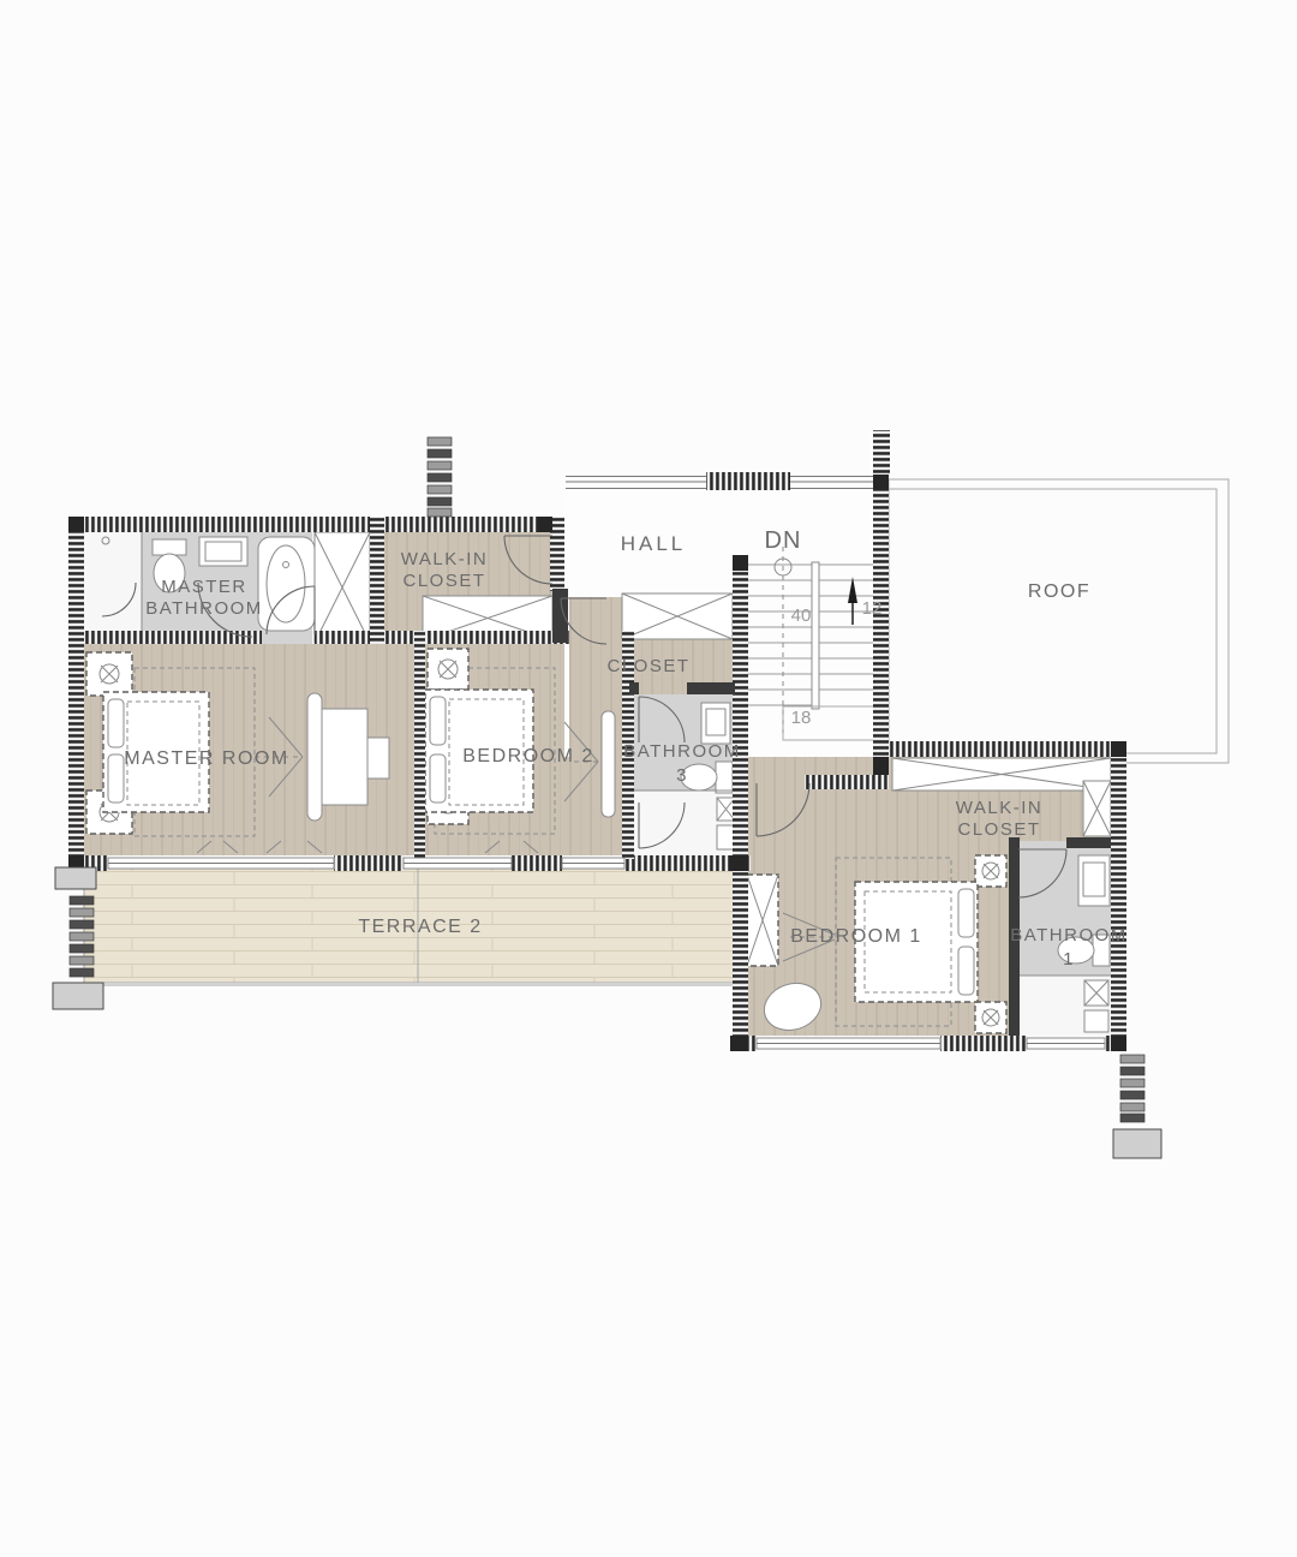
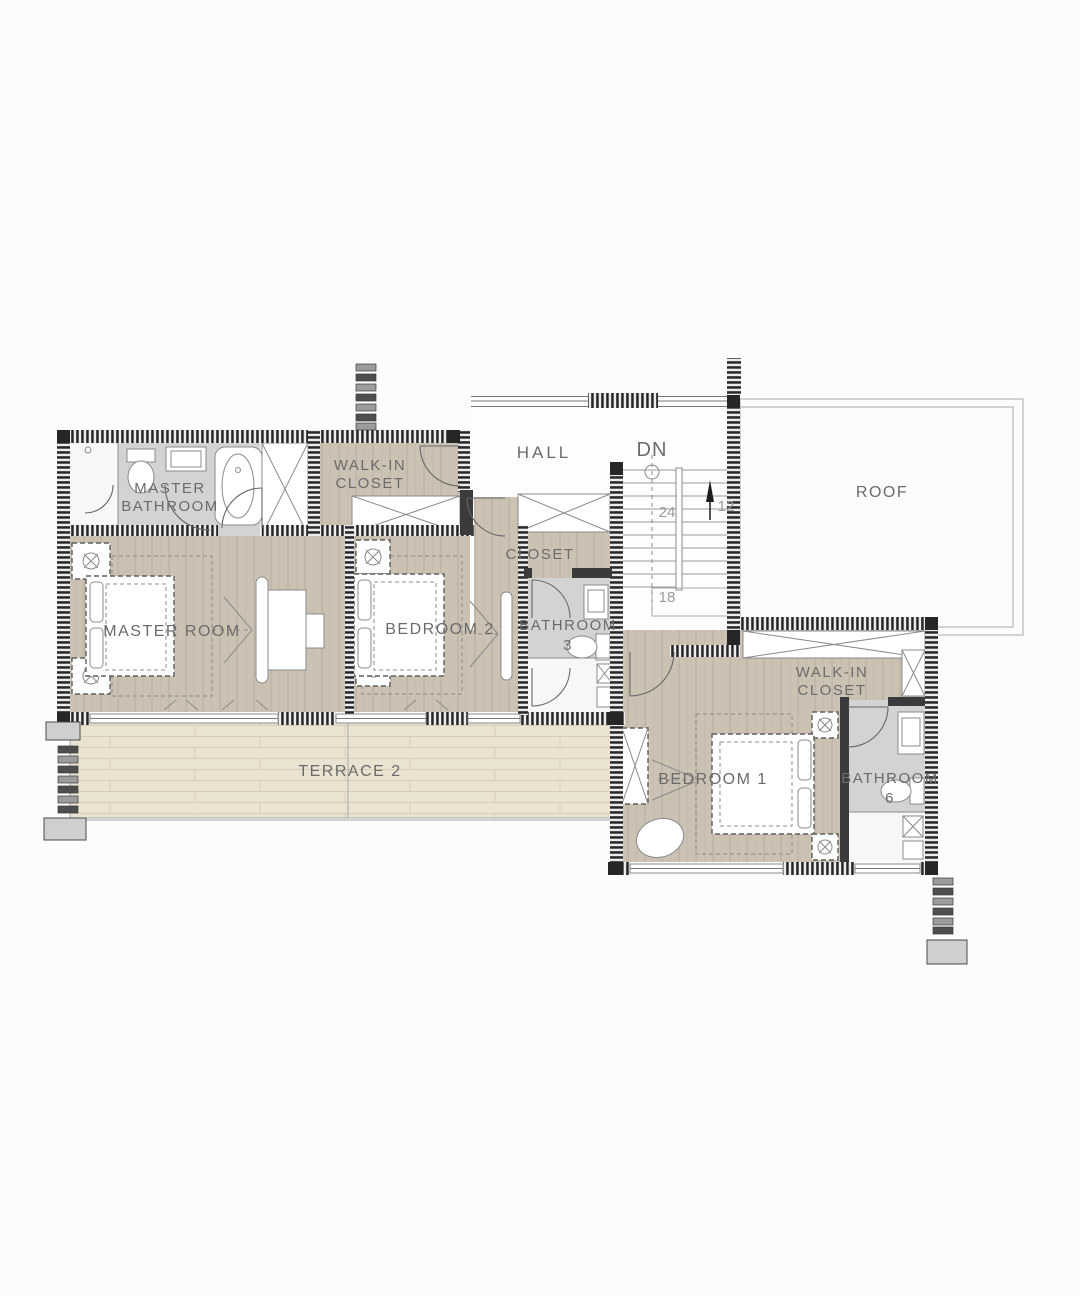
  MASTER
  BATHROOM
  WALK-IN
  CLOSET
  HALL
  DN
- 40
+ 24
  12
  18
  ROOF
  MASTER ROOM
  BEDROOM 2
  CLOSET
  BATHROOM
  3
  WALK-IN
  CLOSET
  BEDROOM 1
  BATHROOM
- 1
+ 6
  TERRACE 2
